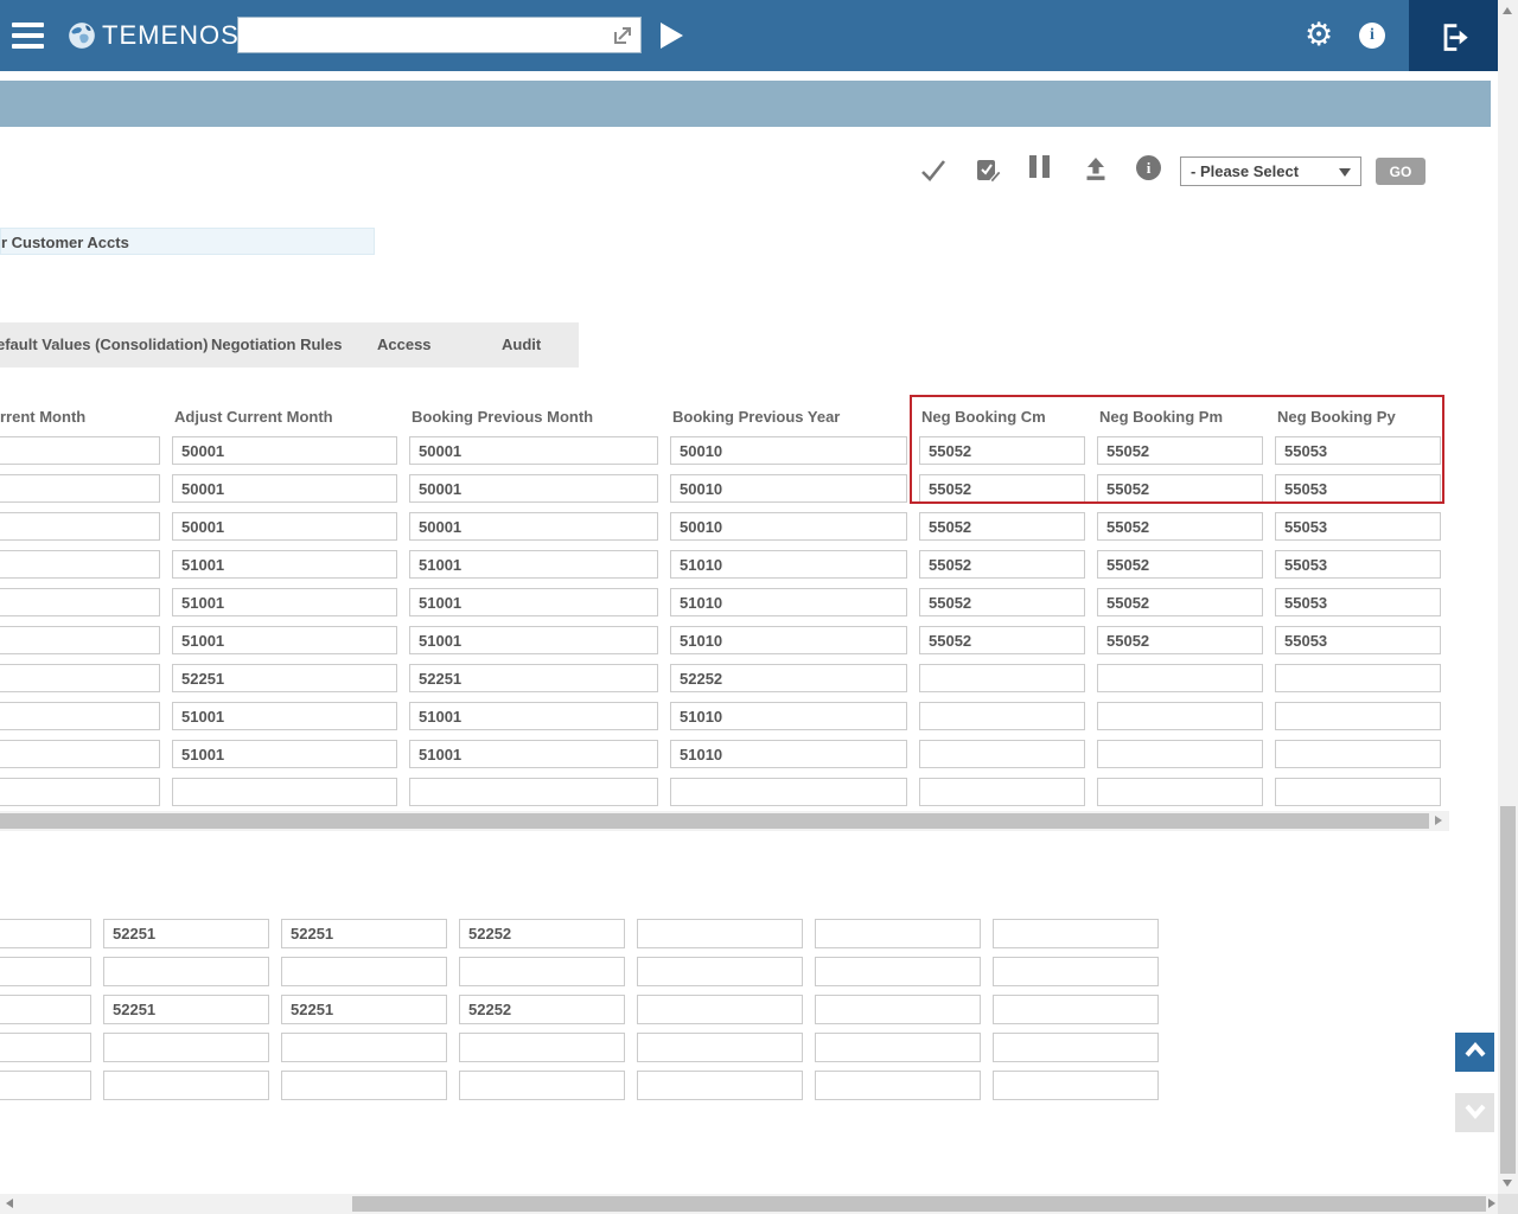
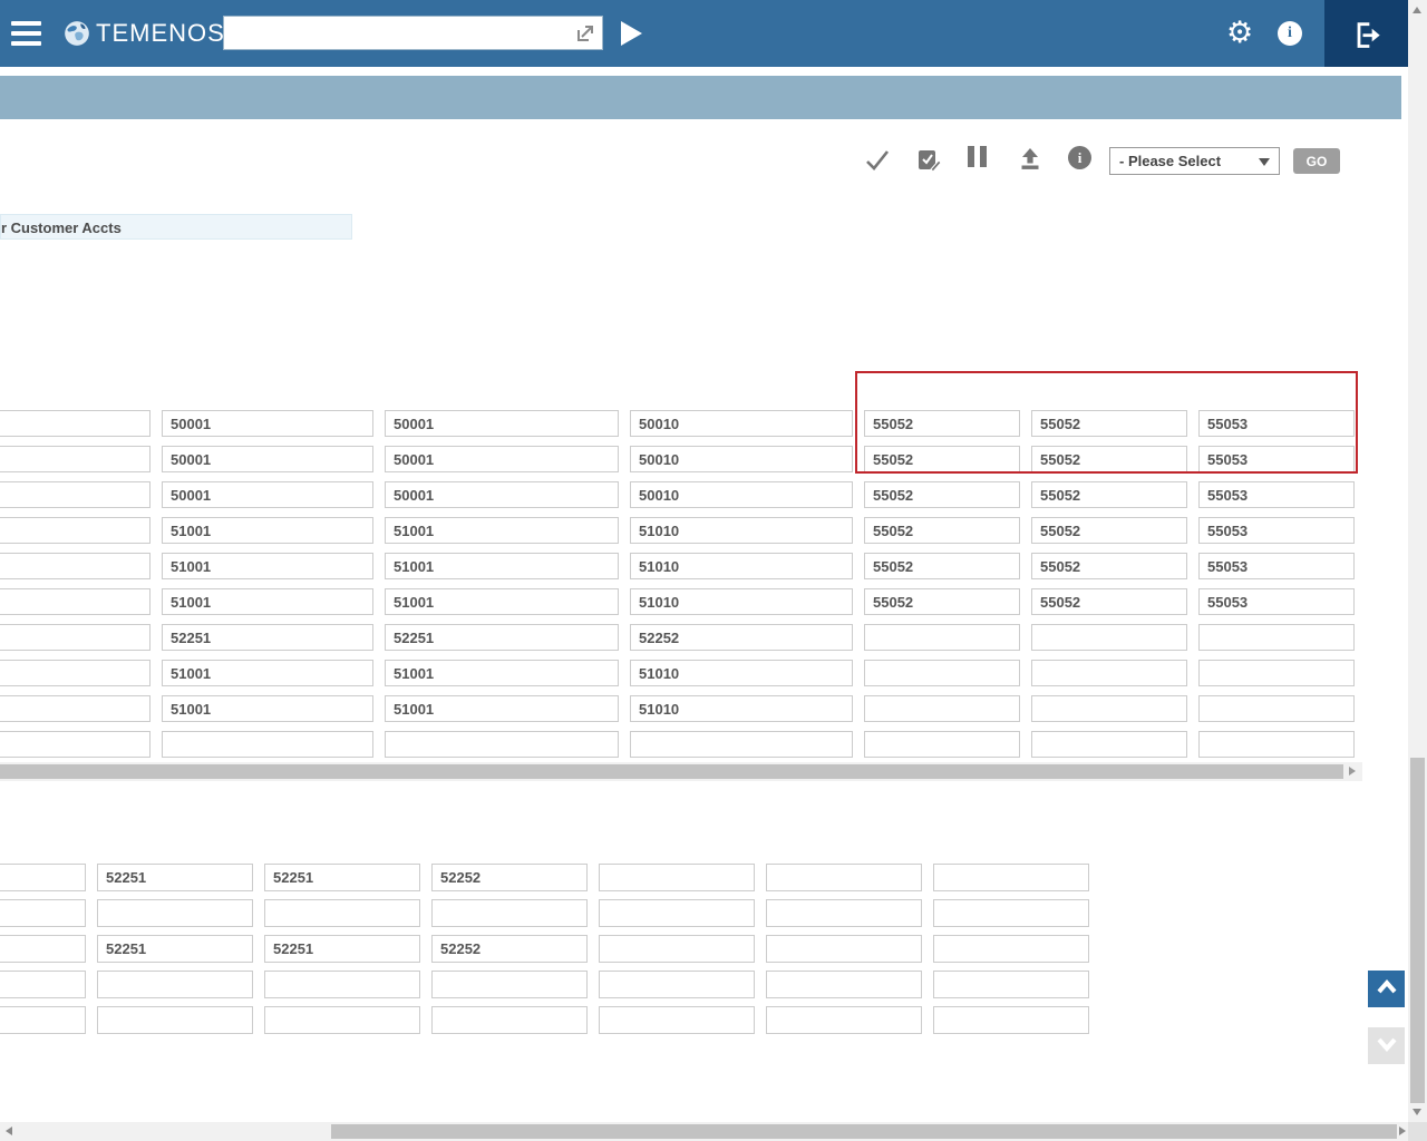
  TEMENOS
  ⚙
  i
  i
  - Please Select
  GO
  r Customer Accts
- efault Values (Consolidation)
- Negotiation Rules
- Access
- Audit
- rrent Month
- Adjust Current Month
- Booking Previous Month
- Booking Previous Year
- Neg Booking Cm
- Neg Booking Pm
- Neg Booking Py
  50001
  50001
  50010
  55052
  55052
  55053
  50001
  50001
  50010
  55052
  55052
  55053
  50001
  50001
  50010
  55052
  55052
  55053
  51001
  51001
  51010
  55052
  55052
  55053
  51001
  51001
  51010
  55052
  55052
  55053
  51001
  51001
  51010
  55052
  55052
  55053
  52251
  52251
  52252
  51001
  51001
  51010
  51001
  51001
  51010
  52251
  52251
  52252
  52251
  52251
  52252
